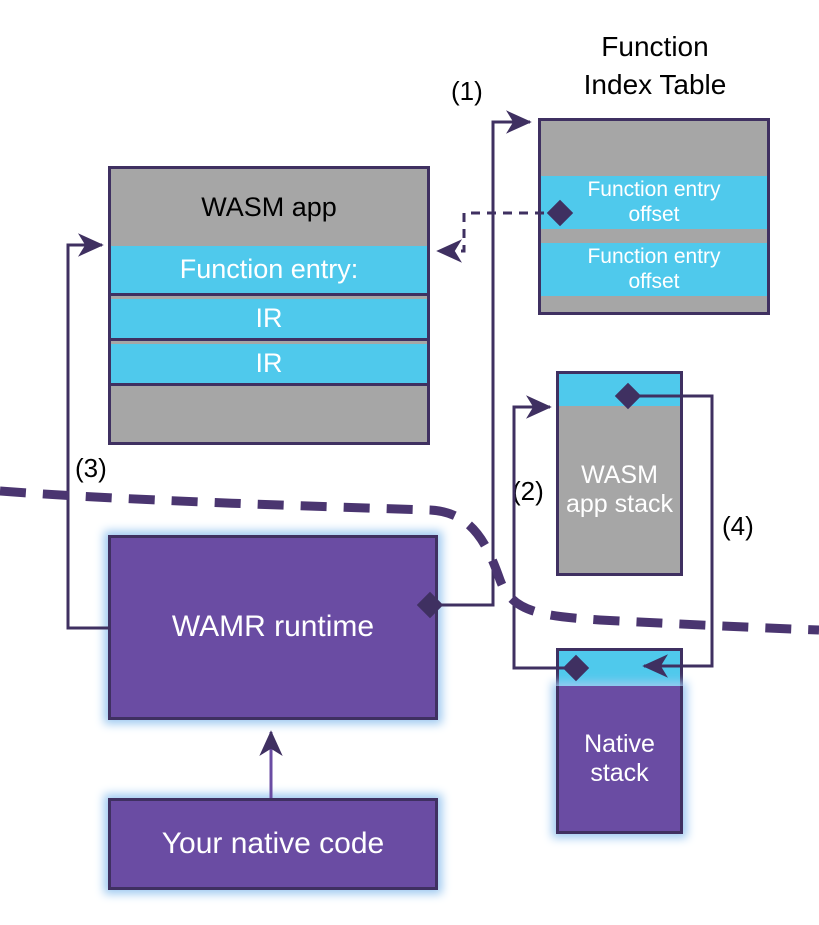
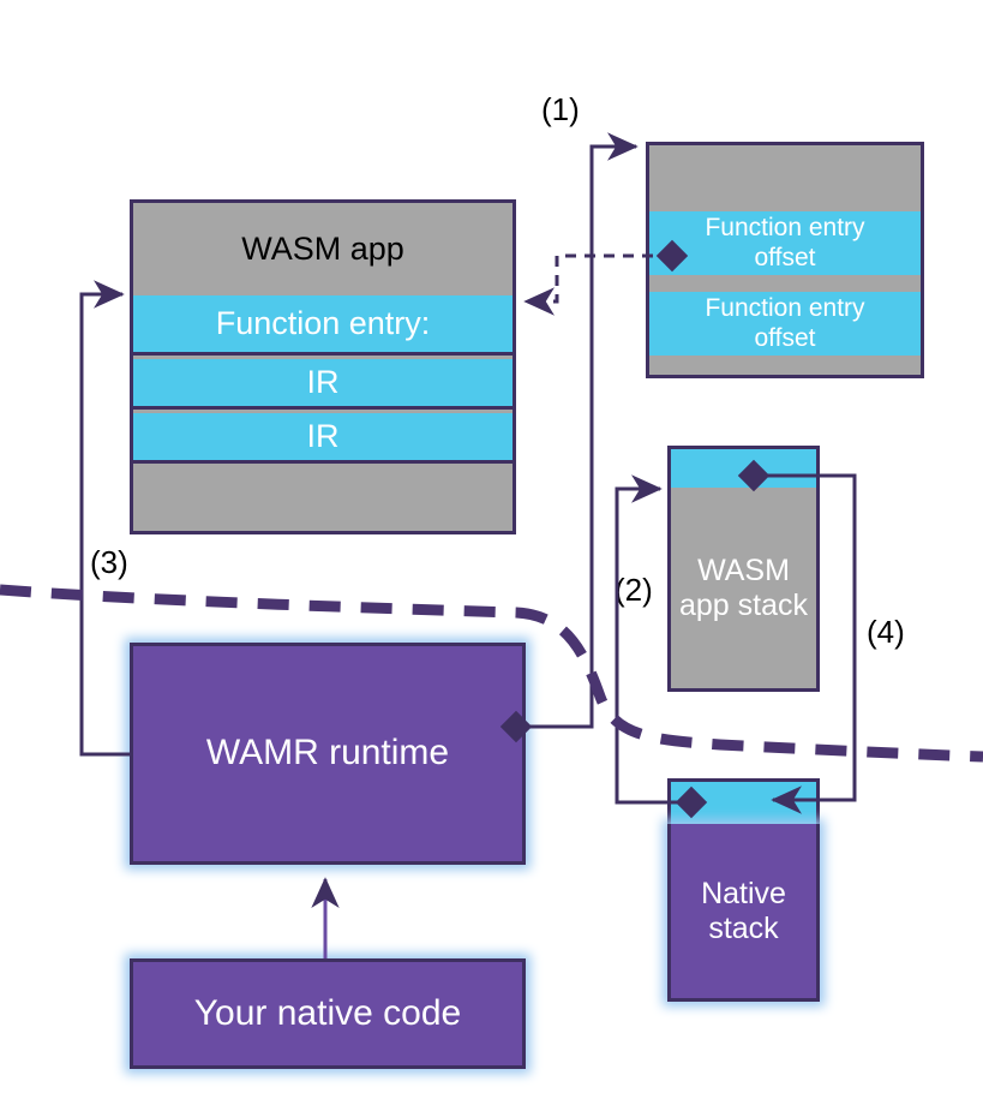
- Function
- Index Table
  Function entry
  offset
  Function entry
  offset
  WASM app
  Function entry:
  IR
  IR
  WASM
  app stack
  Native
  stack
  WAMR runtime
  Your native code
  (1)
  (2)
  (3)
  (4)
